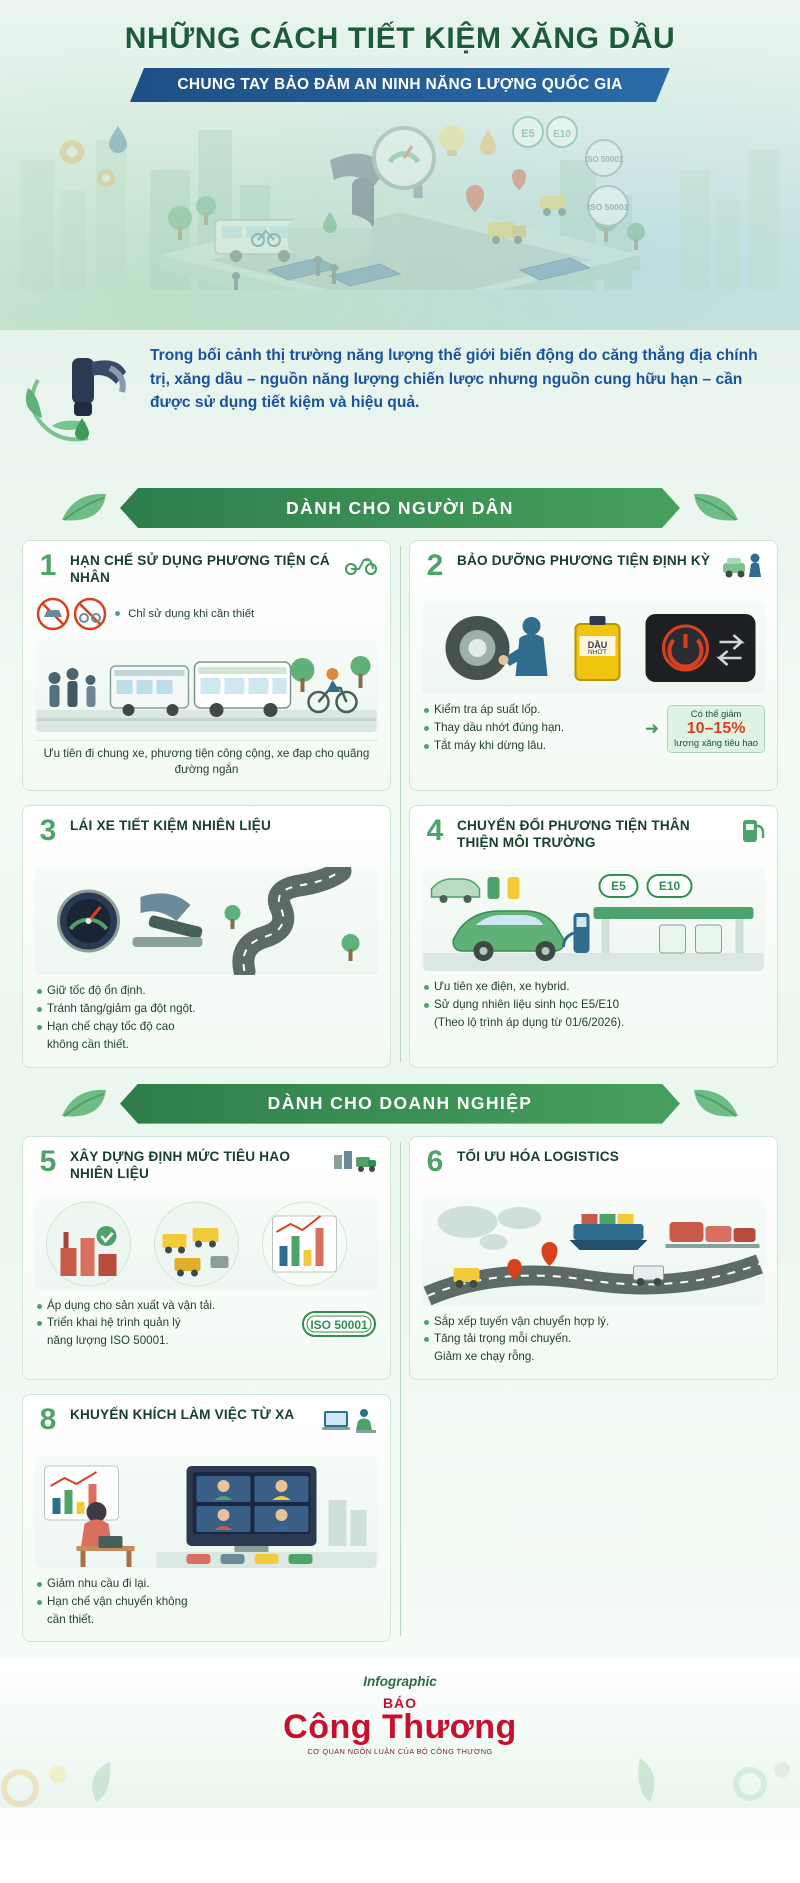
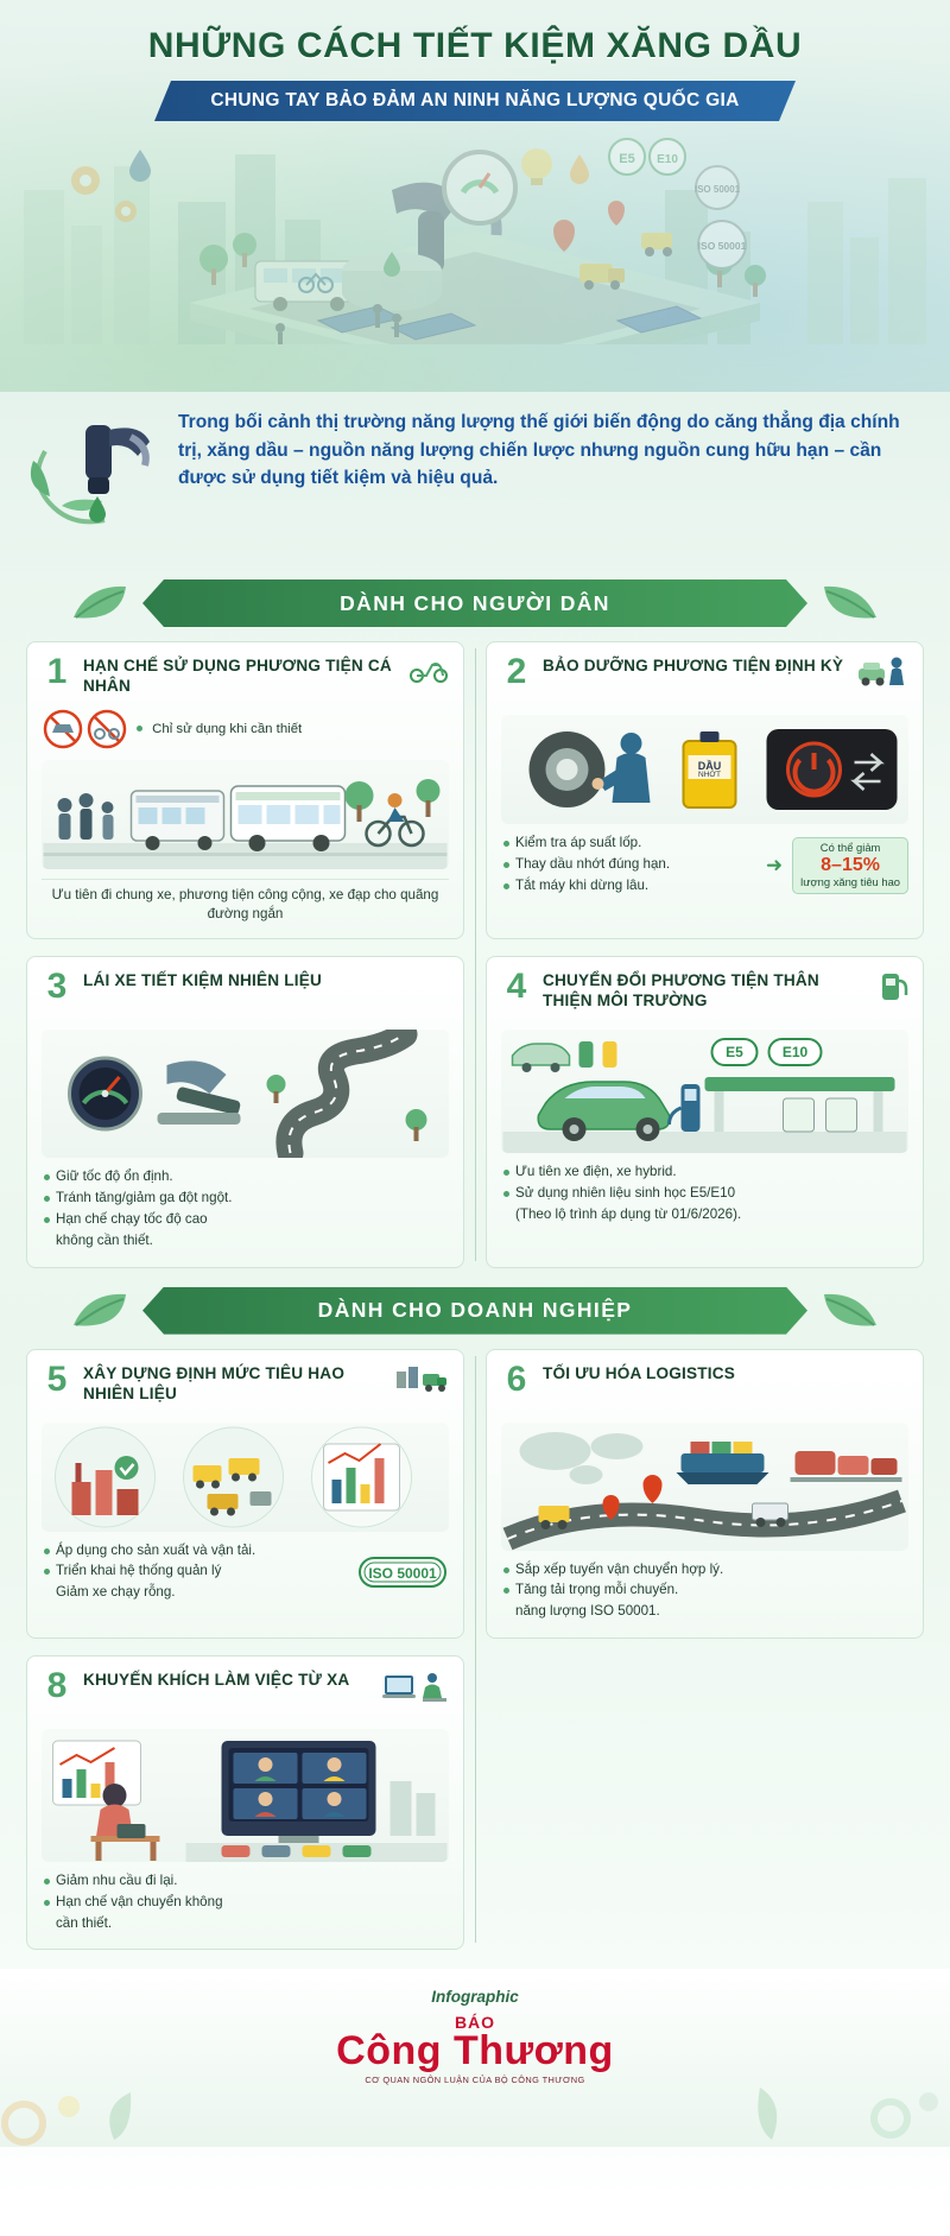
  NHỮNG CÁCH TIẾT KIỆM XĂNG DẦU
  CHUNG TAY BẢO ĐẢM AN NINH NĂNG LƯỢNG QUỐC GIA
  E5
  E10
  ISO 50001
  ISO 50001
  Trong bối cảnh thị trường năng lượng thế giới biến động do căng thẳng địa chính trị, xăng dầu – nguồn năng lượng chiến lược nhưng nguồn cung hữu hạn – cần được sử dụng tiết kiệm và hiệu quả.
  DÀNH CHO NGƯỜI DÂN
  1
  HẠN CHẾ SỬ DỤNG PHƯƠNG TIỆN CÁ NHÂN
  Chỉ sử dụng khi cần thiết
  Ưu tiên đi chung xe, phương tiện công cộng, xe đạp cho quãng đường ngắn
  2
  BẢO DƯỠNG PHƯƠNG TIỆN ĐỊNH KỲ
  DẦU
  Kiểm tra áp suất lốp.
  Thay dầu nhớt đúng hạn.
  Tắt máy khi dừng lâu.
  ➜
  Có thể giảm
- 10–15%
+ 8–15%
  lượng xăng tiêu hao
  3
  LÁI XE TIẾT KIỆM NHIÊN LIỆU
  Giữ tốc độ ổn định.
  Tránh tăng/giảm ga đột ngột.
  Hạn chế chạy tốc độ cao
  không cần thiết.
  4
  CHUYỂN ĐỔI PHƯƠNG TIỆN THÂN THIỆN MÔI TRƯỜNG
  E5
  E10
  Ưu tiên xe điện, xe hybrid.
  Sử dụng nhiên liệu sinh học E5/E10
  (Theo lộ trình áp dụng từ 01/6/2026).
  DÀNH CHO DOANH NGHIỆP
  5
  XÂY DỰNG ĐỊNH MỨC TIÊU HAO NHIÊN LIỆU
  Áp dụng cho sản xuất và vận tải.
- Triển khai hệ trình quản lý
+ Triển khai hệ thống quản lý
- năng lượng ISO 50001.
+ Giảm xe chạy rỗng.
  ISO 50001
  6
  TỐI ƯU HÓA LOGISTICS
  Sắp xếp tuyến vận chuyển hợp lý.
  Tăng tải trọng mỗi chuyến.
- Giảm xe chạy rỗng.
+ năng lượng ISO 50001.
  8
  KHUYẾN KHÍCH LÀM VIỆC TỪ XA
  Giảm nhu cầu đi lại.
  Hạn chế vận chuyển không
  cần thiết.
  Infographic
  BÁO
  Công Thương
  CƠ QUAN NGÔN LUẬN CỦA BỘ CÔNG THƯƠNG
